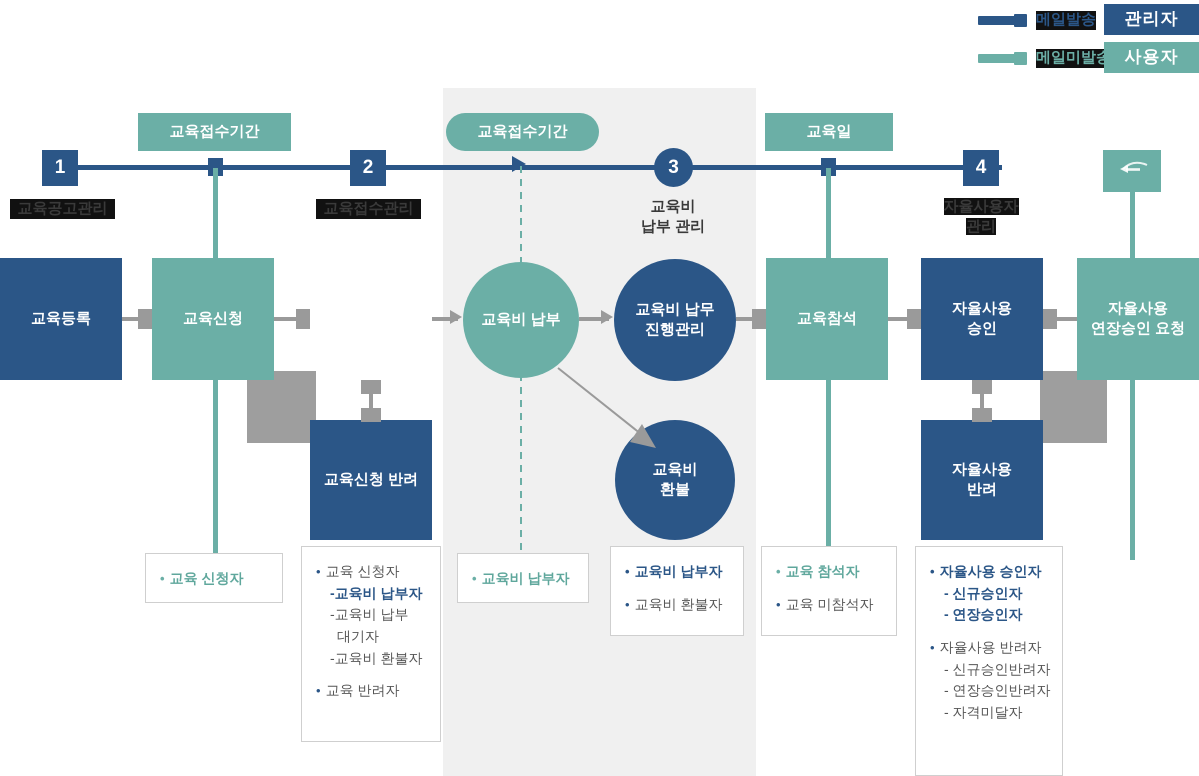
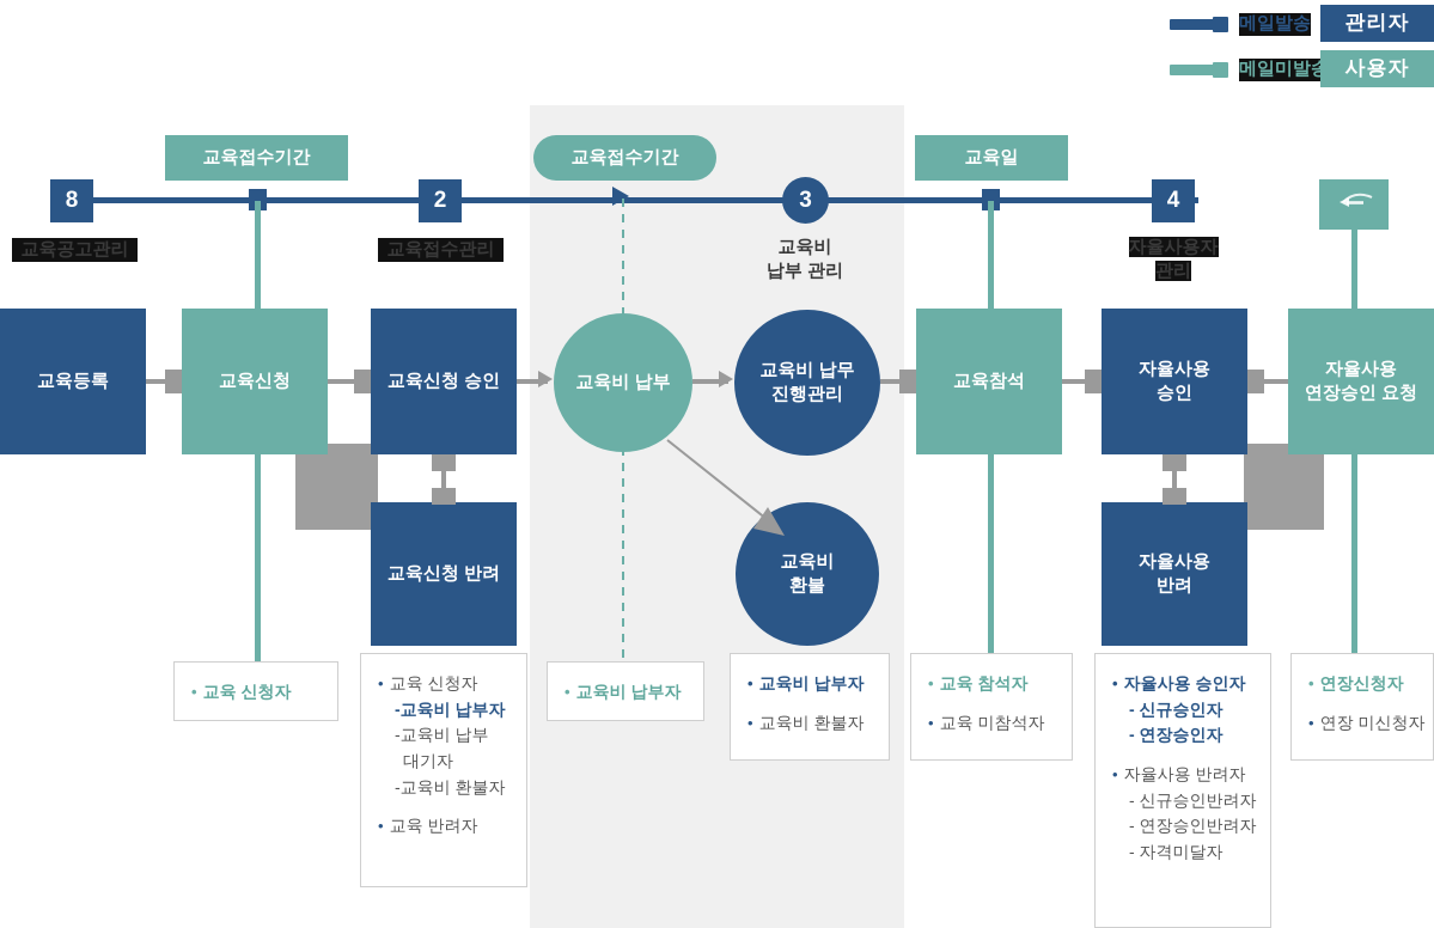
  메일발송
  메일미발
  관리자
  사용자
  교육접수기간
  교육접수기간
  교육일
- 1
+ 8
  2
  3
  4
  교육공고관리
  교육접수관리
  교육비
  납부 관리
  자율사용자
  관리
  교육등록
  교육신청
+ 교육신청 승인
  교육신청 반려
  교육비 납부
  교육비 납무
  진행관리
  교육비
  환불
  교육참석
  자율사용
  승인
  자율사용
  반려
  자율사용
  연장승인 요청
  • 교육 신청자
  • 교육 신청자
  -교육비 납부자
  -교육비 납부
  대기자
  -교육비 환불자
  • 교육 반려자
  • 교육비 납부자
  • 교육비 납부자
  • 교육비 환불자
  • 교육 참석자
  • 교육 미참석자
  • 자율사용 승인자
  - 신규승인자
  - 연장승인자
  • 자율사용 반려자
  - 신규승인반려자
  - 연장승인반려자
  - 자격미달자
+ • 연장신청자
+ • 연장 미신청자
